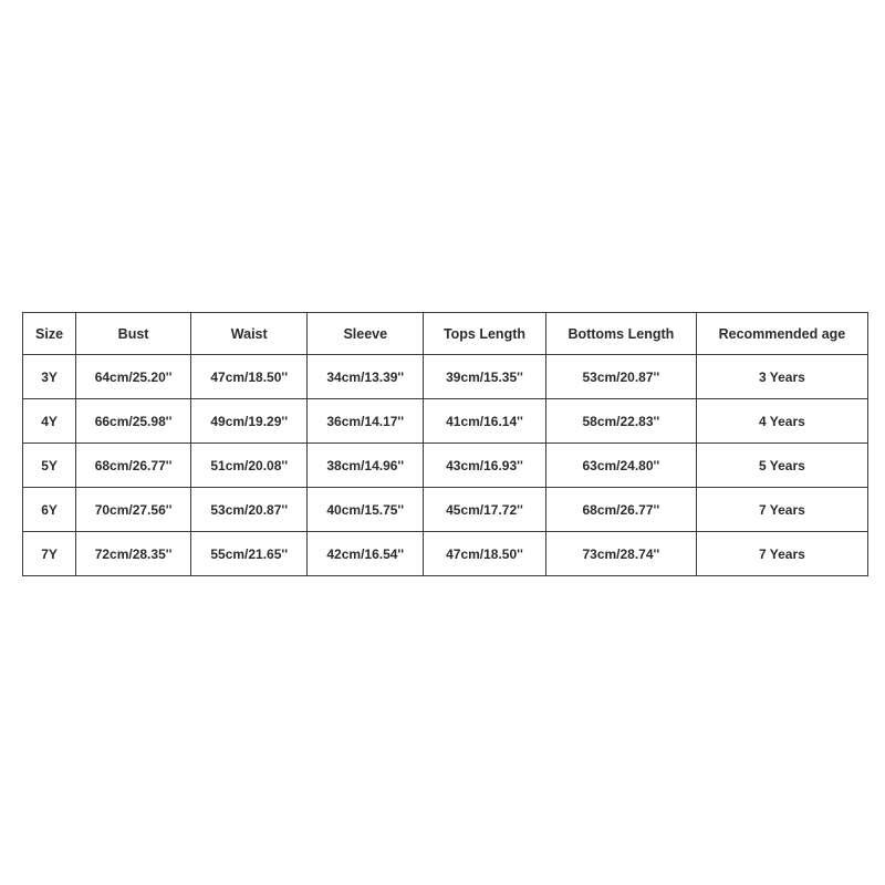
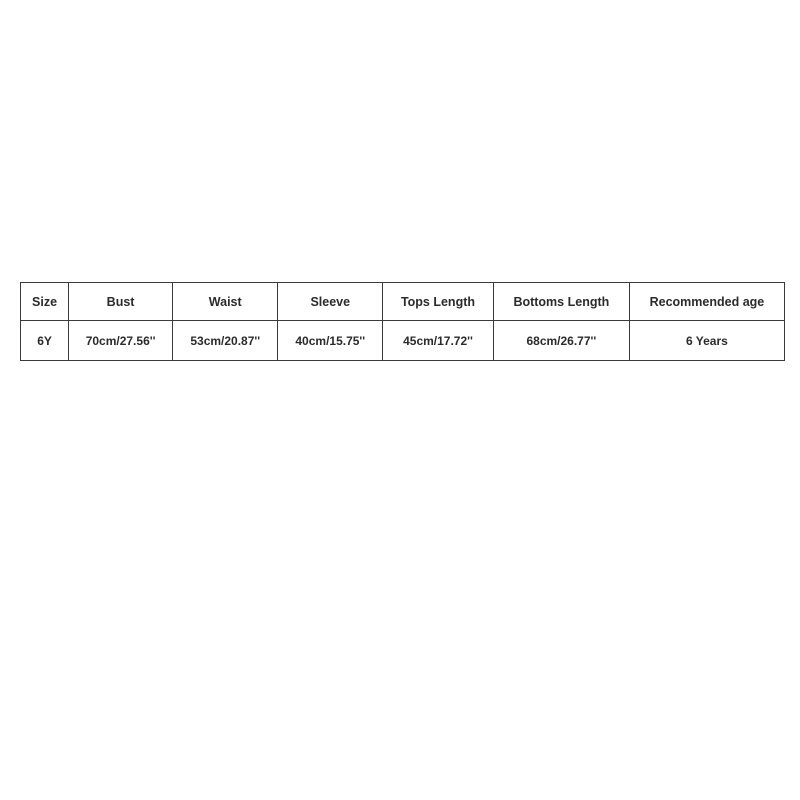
  Size	Bust	Waist	Sleeve	Tops Length	Bottoms Length	Recommended age
- 3Y	64cm/25.20''	47cm/18.50''	34cm/13.39''	39cm/15.35''	53cm/20.87''	3 Years
- 4Y	66cm/25.98''	49cm/19.29''	36cm/14.17''	41cm/16.14''	58cm/22.83''	4 Years
- 5Y	68cm/26.77''	51cm/20.08''	38cm/14.96''	43cm/16.93''	63cm/24.80''	5 Years
- 6Y	70cm/27.56''	53cm/20.87''	40cm/15.75''	45cm/17.72''	68cm/26.77''	7 Years
+ 6Y	70cm/27.56''	53cm/20.87''	40cm/15.75''	45cm/17.72''	68cm/26.77''	6 Years
- 7Y	72cm/28.35''	55cm/21.65''	42cm/16.54''	47cm/18.50''	73cm/28.74''	7 Years
